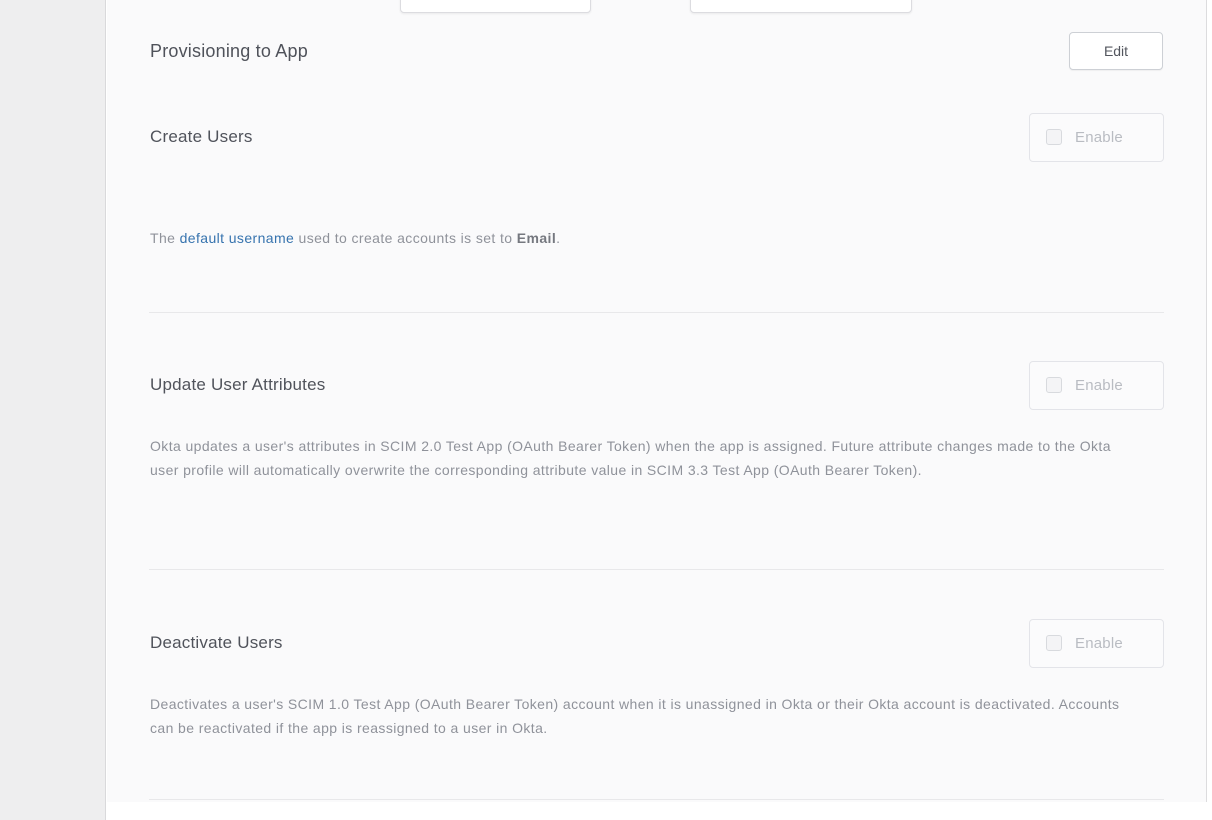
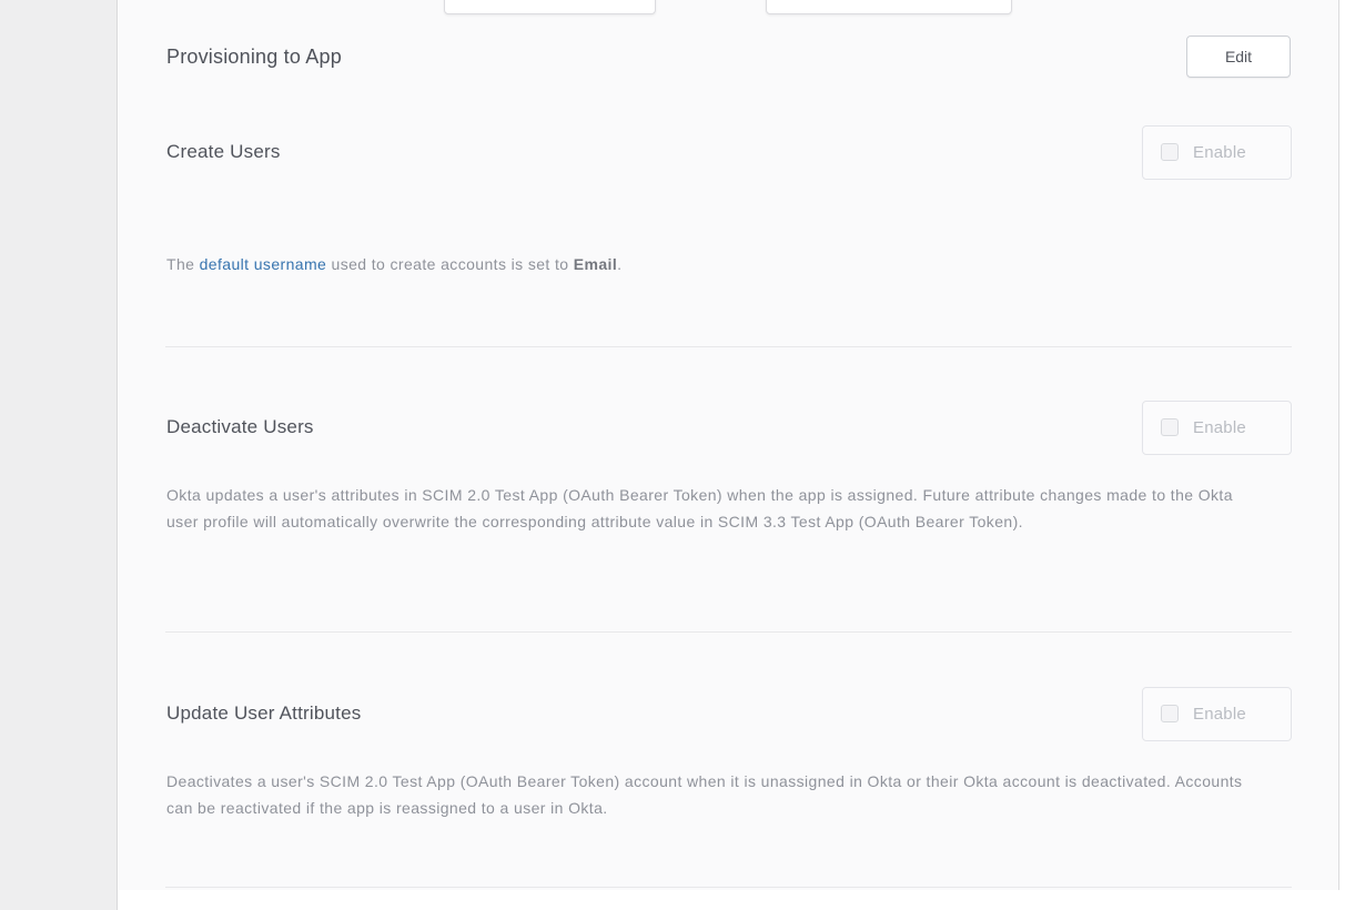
  Provisioning to App
  Edit
  Create Users
  Enable
  The default username used to create accounts is set to Email.
- Update User Attributes
+ Deactivate Users
  Enable
  Okta updates a user's attributes in SCIM 2.0 Test App (OAuth Bearer Token) when the app is assigned. Future attribute changes made to the Okta user profile will automatically overwrite the corresponding attribute value in SCIM 3.3 Test App (OAuth Bearer Token).
- Deactivate Users
+ Update User Attributes
  Enable
- Deactivates a user's SCIM 1.0 Test App (OAuth Bearer Token) account when it is unassigned in Okta or their Okta account is deactivated. Accounts can be reactivated if the app is reassigned to a user in Okta.
+ Deactivates a user's SCIM 2.0 Test App (OAuth Bearer Token) account when it is unassigned in Okta or their Okta account is deactivated. Accounts can be reactivated if the app is reassigned to a user in Okta.
